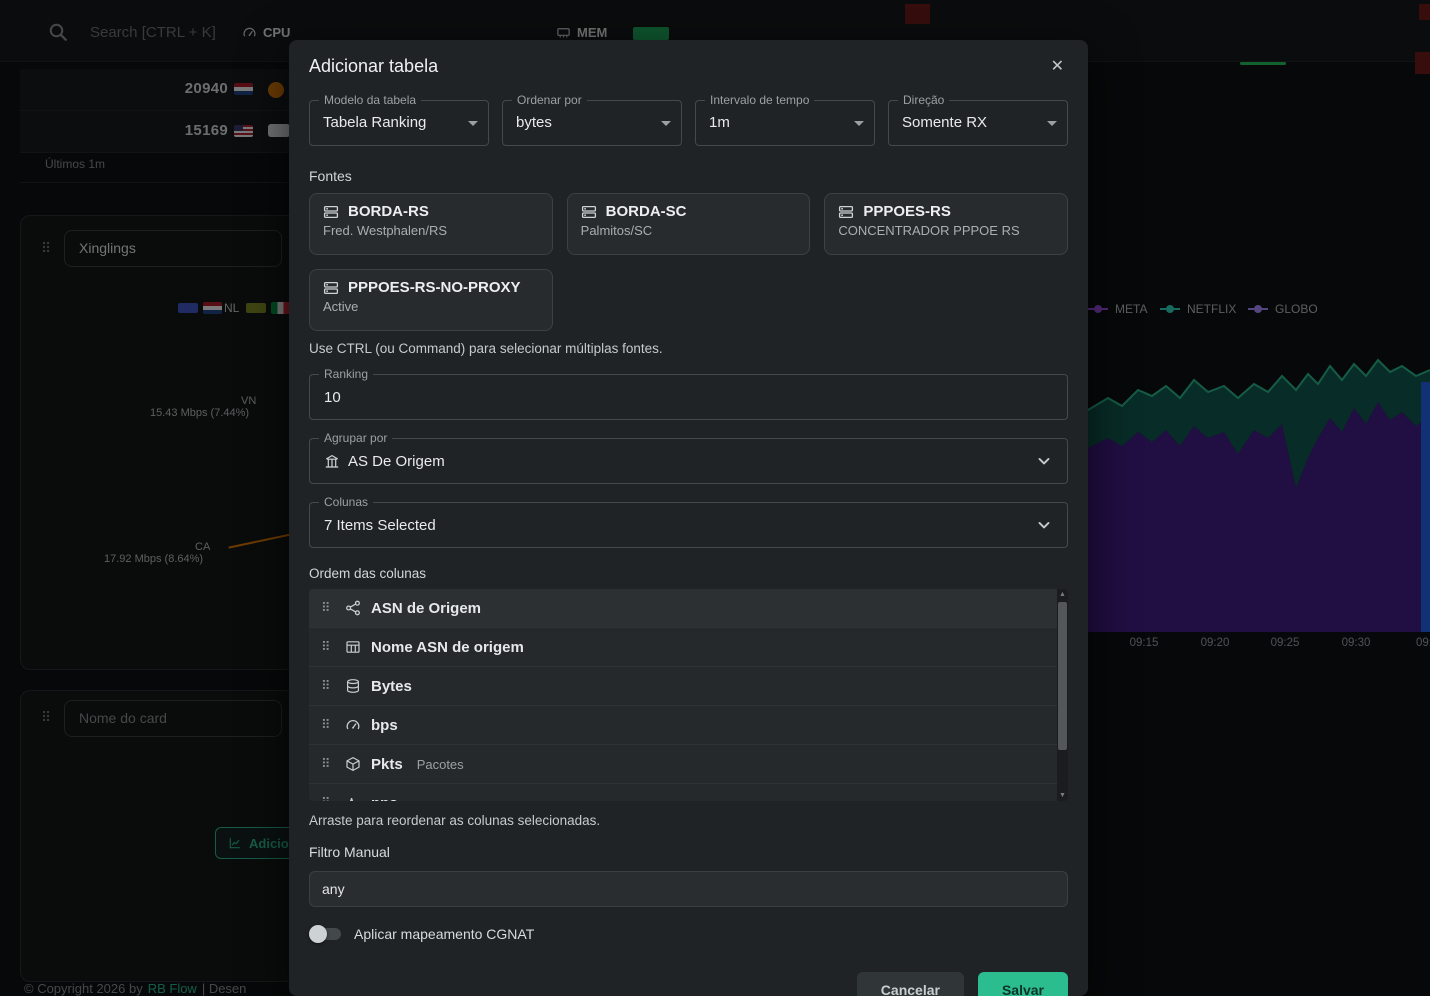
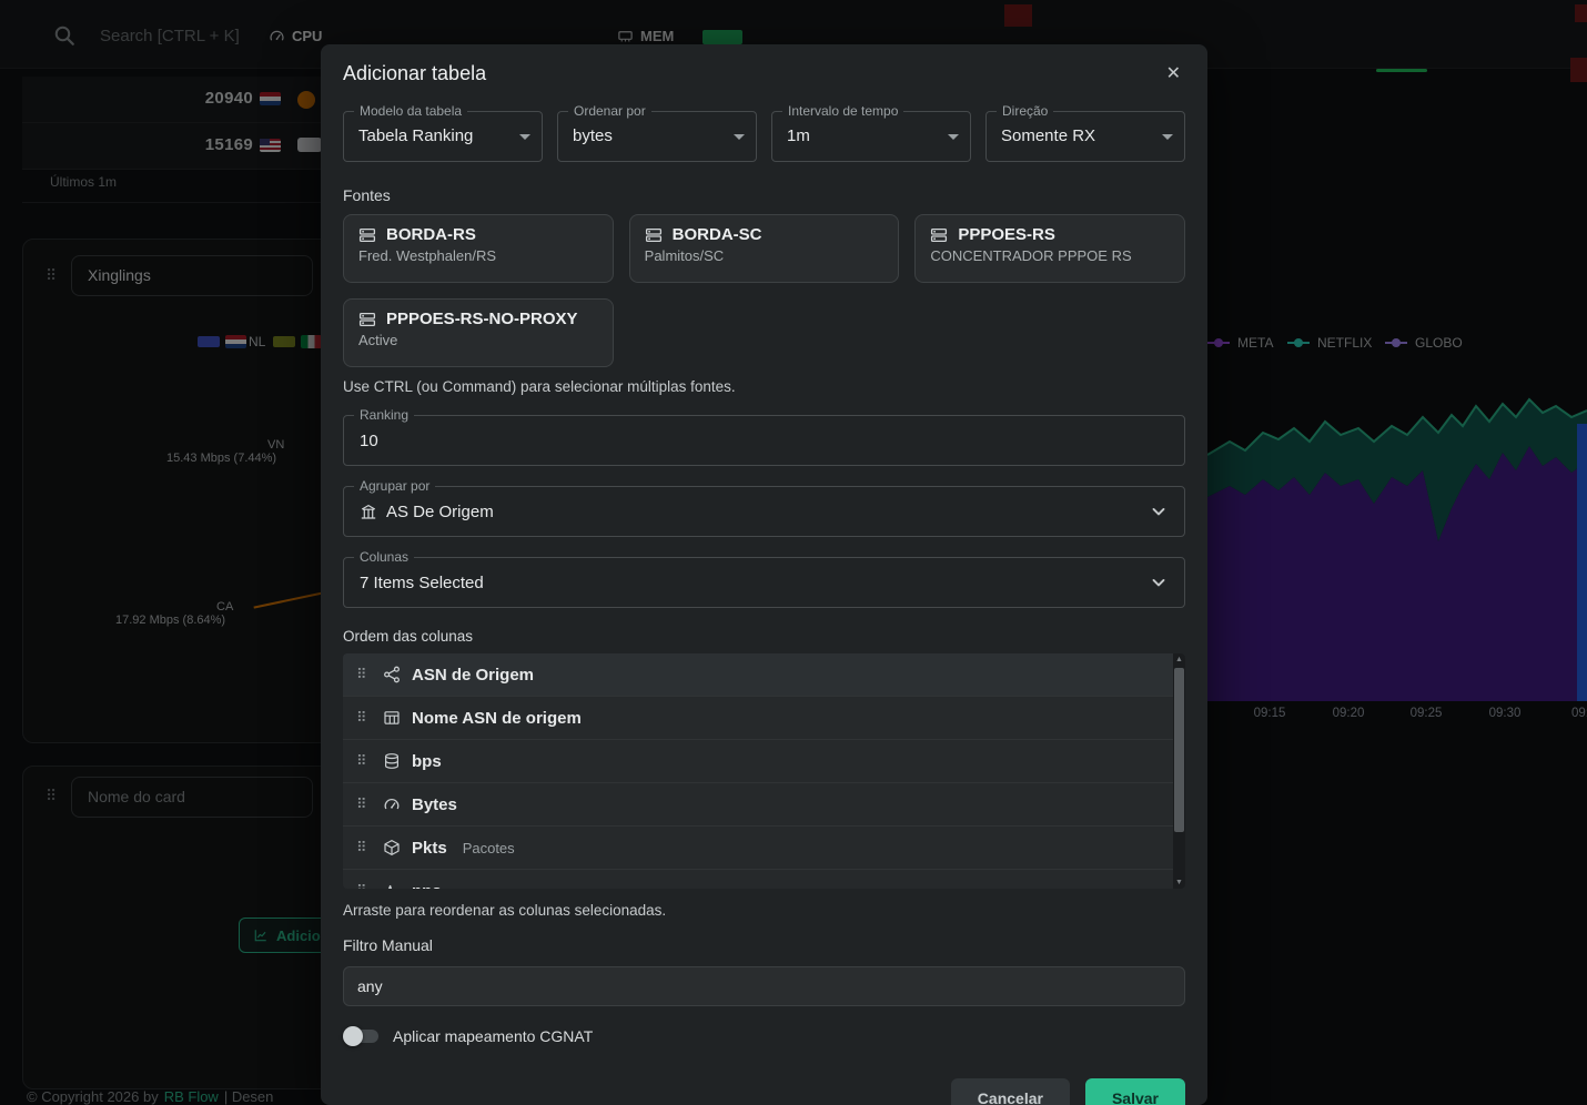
  Search [CTRL + K]
  CPU
  MEM
  20940
  15169
  Últimos 1m
  ⠿
  Xinglings
  NL
  VN
  15.43 Mbps (7.44%)
  CA
  17.92 Mbps (8.64%)
  META
  NETFLIX
  GLOBO
  09:15
  09:20
  09:25
  09:30
  ⠿
  Nome do card
  Adicio
  © Copyright 2026 by
  RB Flow
  | Desen
  Adicionar tabela
  ✕
  Modelo da tabela
  Tabela Ranking
  Ordenar por
  bytes
  Intervalo de tempo
  1m
  Direção
  Somente RX
  Fontes
  BORDA-RS
  Fred. Westphalen/RS
  BORDA-SC
  Palmitos/SC
  PPPOES-RS
  CONCENTRADOR PPPOE RS
  PPPOES-RS-NO-PROXY
  Active
  Use CTRL (ou Command) para selecionar múltiplas fontes.
  Ranking
  10
  Agrupar por
  AS De Origem
  Colunas
  7 Items Selected
  Ordem das colunas
  ⠿
  ASN de Origem
  ⠿
  Nome ASN de origem
  ⠿
- Bytes
+ bps
  ⠿
- bps
+ Bytes
  ⠿
  Pkts
  Pacotes
  Arraste para reordenar as colunas selecionadas.
  Filtro Manual
  any
  Aplicar mapeamento CGNAT
  Cancelar
  Salvar
